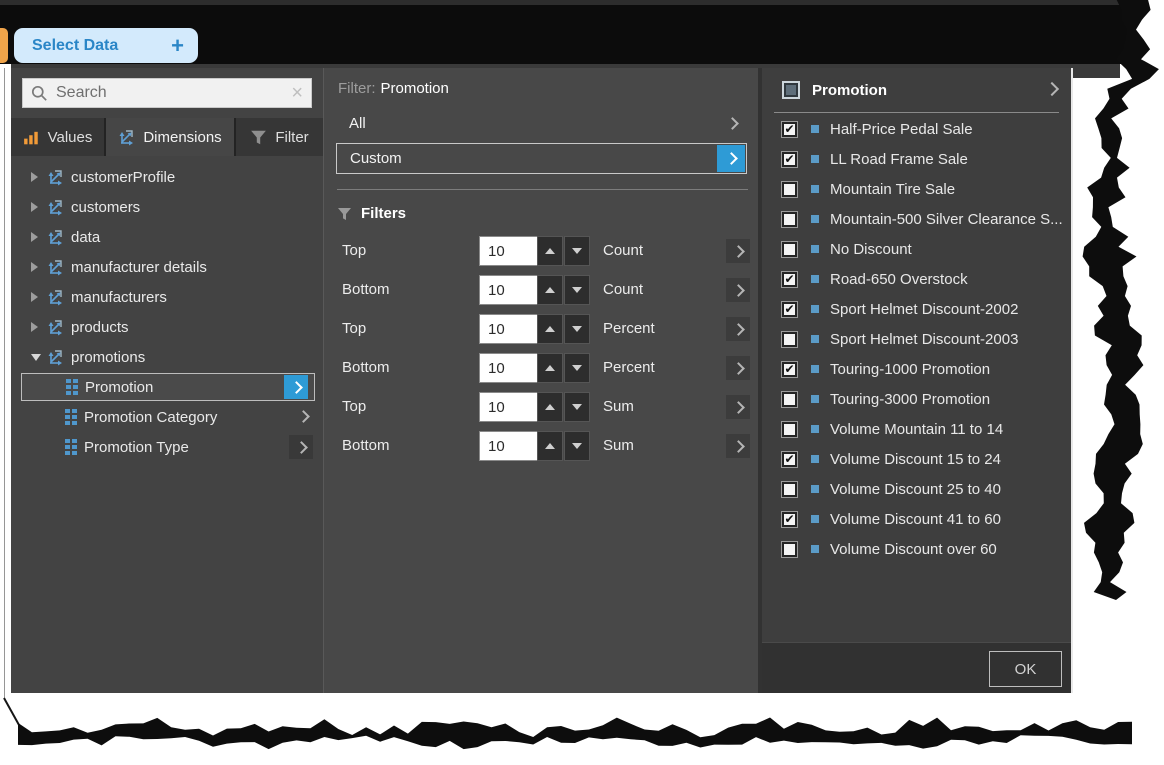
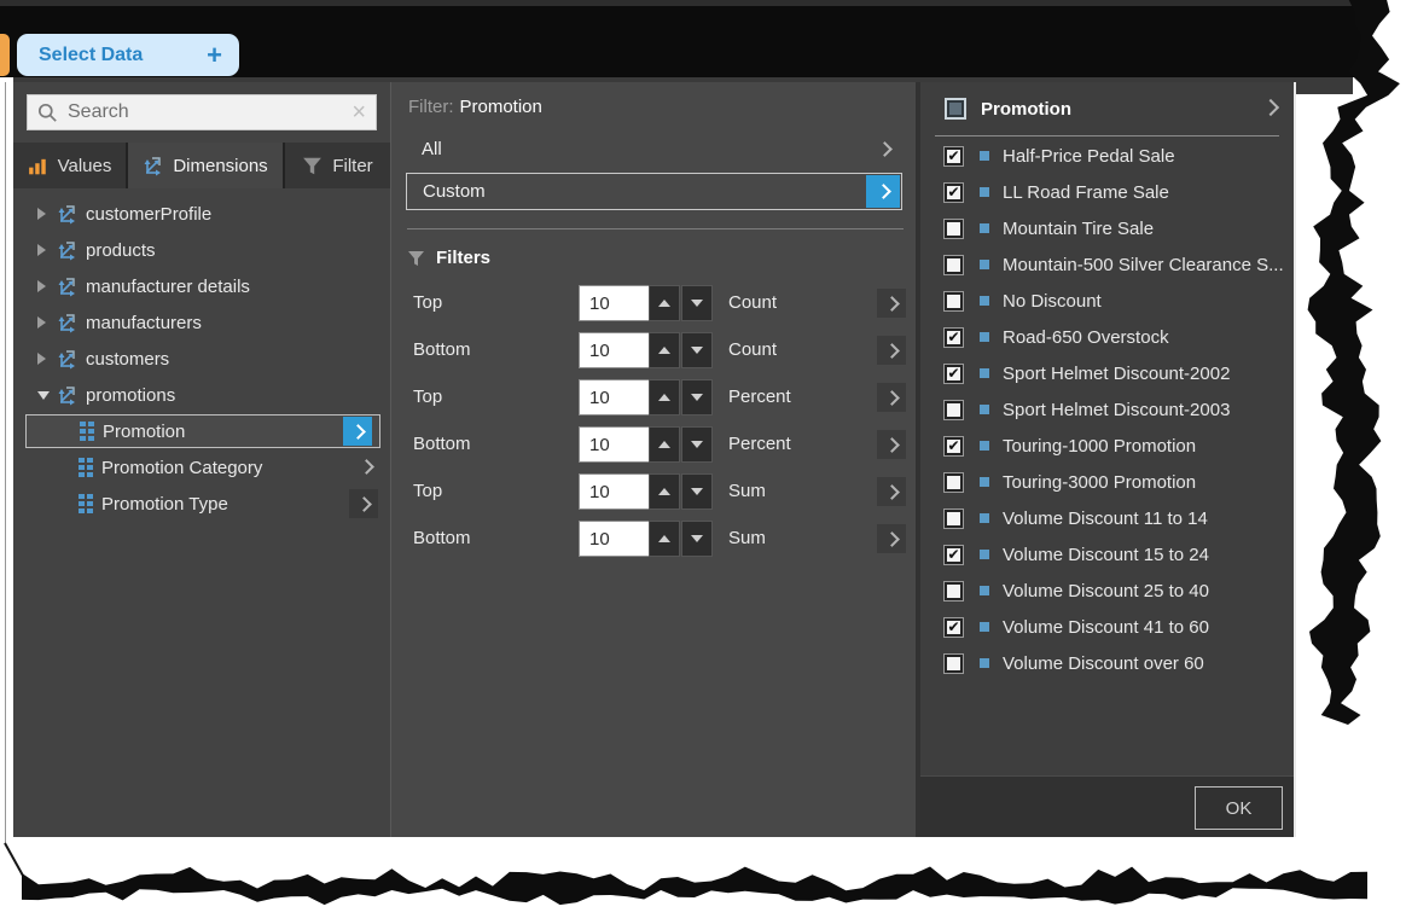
  Select Data
  +
  Search
  ×
  Values
  Dimensions
  Filter
  customerProfile
- customers
+ products
- data
  manufacturer details
  manufacturers
- products
+ customers
  promotions
  Promotion
  Promotion Category
  Promotion Type
  Filter: Promotion
  All
  Custom
  Filters
  Top
  10
  Count
  Bottom
  10
  Count
  Top
  10
  Percent
  Bottom
  10
  Percent
  Top
  10
  Sum
  Bottom
  10
  Sum
  Promotion
  ✔
  Half-Price Pedal Sale
  ✔
  LL Road Frame Sale
  Mountain Tire Sale
  Mountain-500 Silver Clearance S...
  No Discount
  ✔
  Road-650 Overstock
  ✔
  Sport Helmet Discount-2002
  Sport Helmet Discount-2003
  ✔
  Touring-1000 Promotion
  Touring-3000 Promotion
- Volume Mountain 11 to 14
+ Volume Discount 11 to 14
  ✔
  Volume Discount 15 to 24
  Volume Discount 25 to 40
  ✔
  Volume Discount 41 to 60
  Volume Discount over 60
  OK
